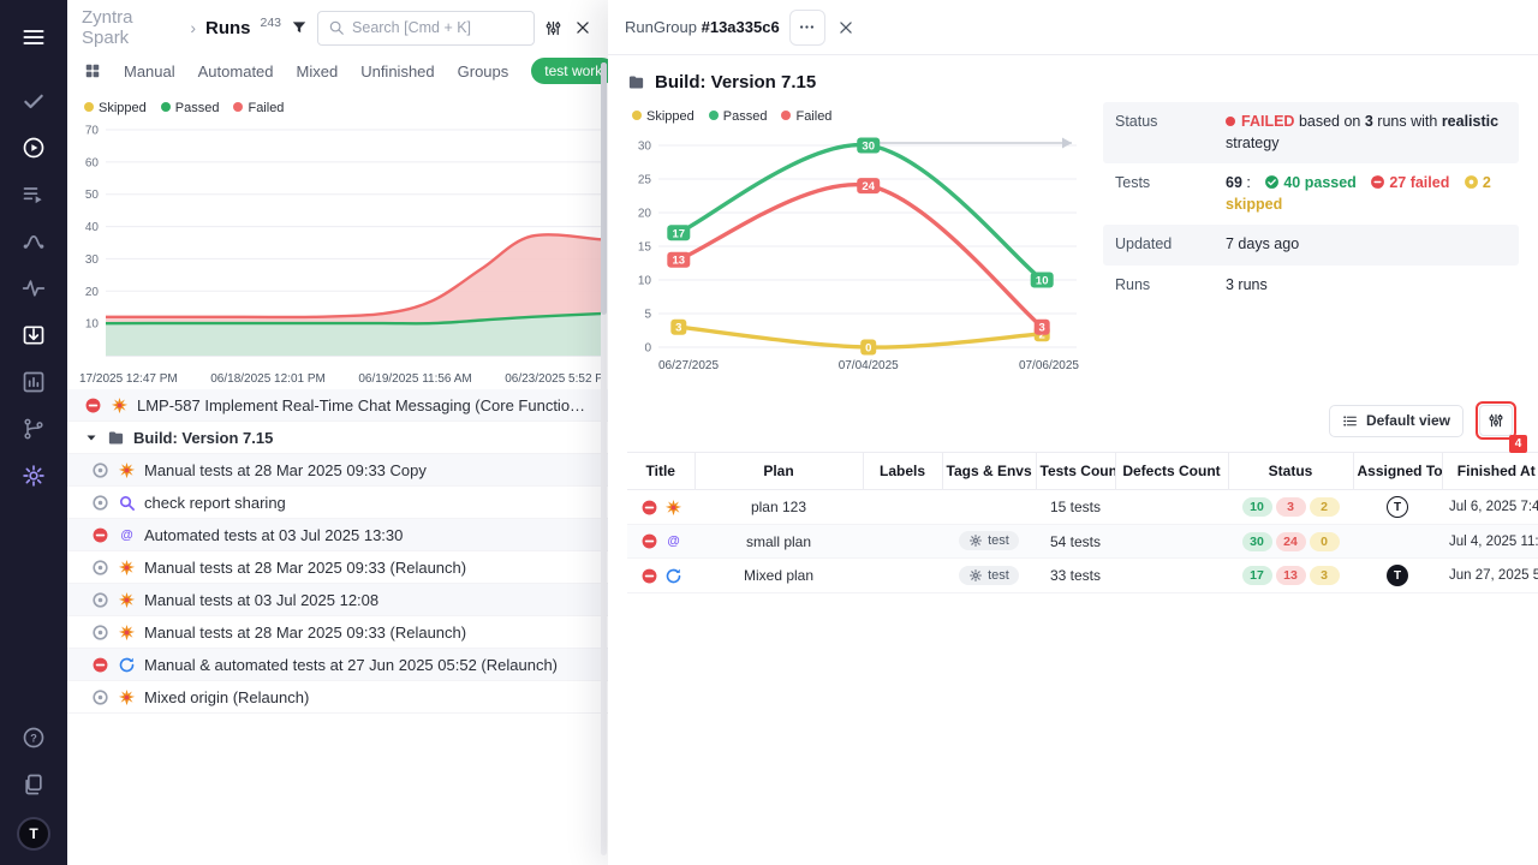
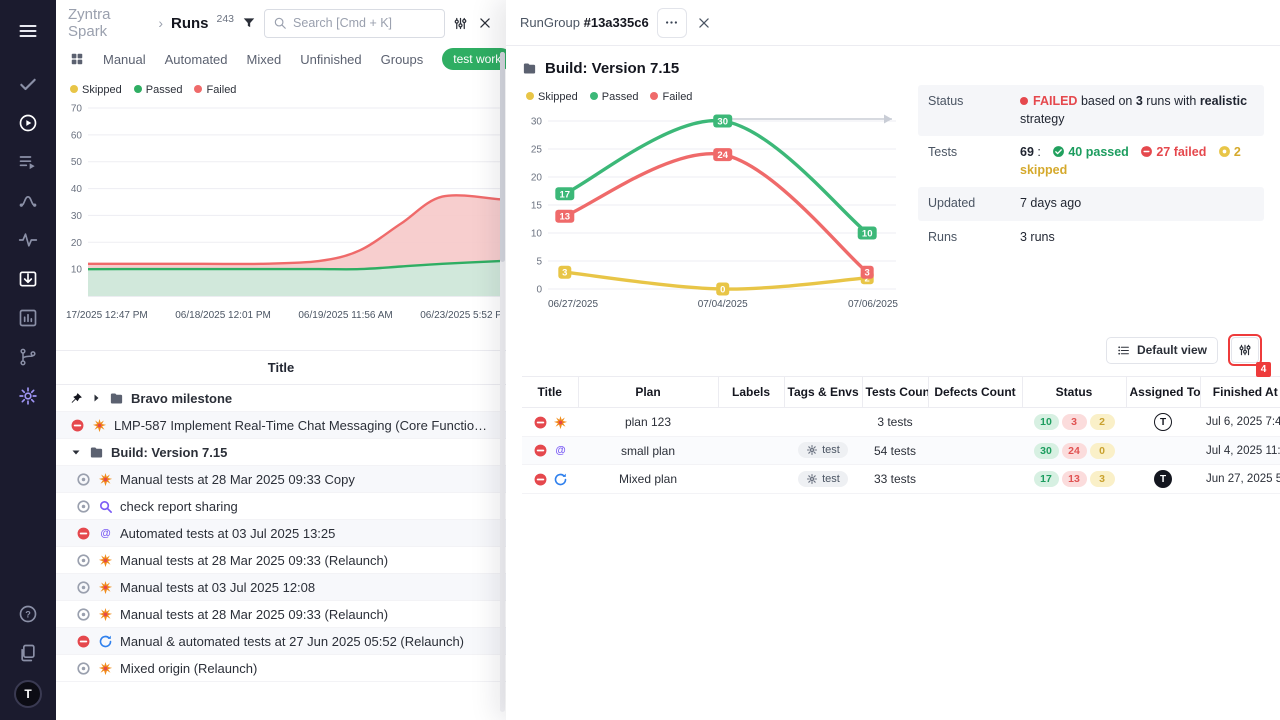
  ?
  T
  Zyntra Spark
  ›
  Runs
  243
  Search [Cmd + K]
  Manual
  Automated
  Mixed
  Unfinished
  Groups
  test work
  Skipped
  Passed
  Failed
  10
  20
  30
  40
  50
  60
  70
  17/2025 12:47 PM
  06/18/2025 12:01 PM
  06/19/2025 11:56 AM
  06/23/2025 5:52 P
+ Title
+ Bravo milestone
  LMP-587 Implement Real-Time Chat Messaging (Core Functional
  Build: Version 7.15
  Manual tests at 28 Mar 2025 09:33 Copy
  check report sharing
  @
- Automated tests at 03 Jul 2025 13:30
+ Automated tests at 03 Jul 2025 13:25
  Manual tests at 28 Mar 2025 09:33 (Relaunch)
  Manual tests at 03 Jul 2025 12:08
  Manual tests at 28 Mar 2025 09:33 (Relaunch)
  Manual & automated tests at 27 Jun 2025 05:52 (Relaunch)
  Mixed origin (Relaunch)
  RunGroup #13a335c6
  Build: Version 7.15
  Skipped
  Passed
  Failed
  0
  5
  10
  15
  20
  25
  30
  3
  0
  2
  13
  24
  3
  17
  30
  10
  06/27/2025
  07/04/2025
  07/06/2025
  Status
  FAILED based on 3 runs with realistic strategy
  Tests
  69 : 40 passed 27 failed 2 skipped
  Updated
  7 days ago
  Runs
  3 runs
  Default view
  4
  Title	Plan	Labels	Tags & Envs	Tests Coun	Defects Count	Status	Assigned To	Finished At
- 	plan 123			15 tests		10 3 2	T	Jul 6, 2025 7:4
+ 	plan 123			3 tests		10 3 2	T	Jul 6, 2025 7:4
  @	small plan		test	54 tests		30 24 0		Jul 4, 2025 11:
  	Mixed plan		test	33 tests		17 13 3	T	Jun 27, 2025 5
